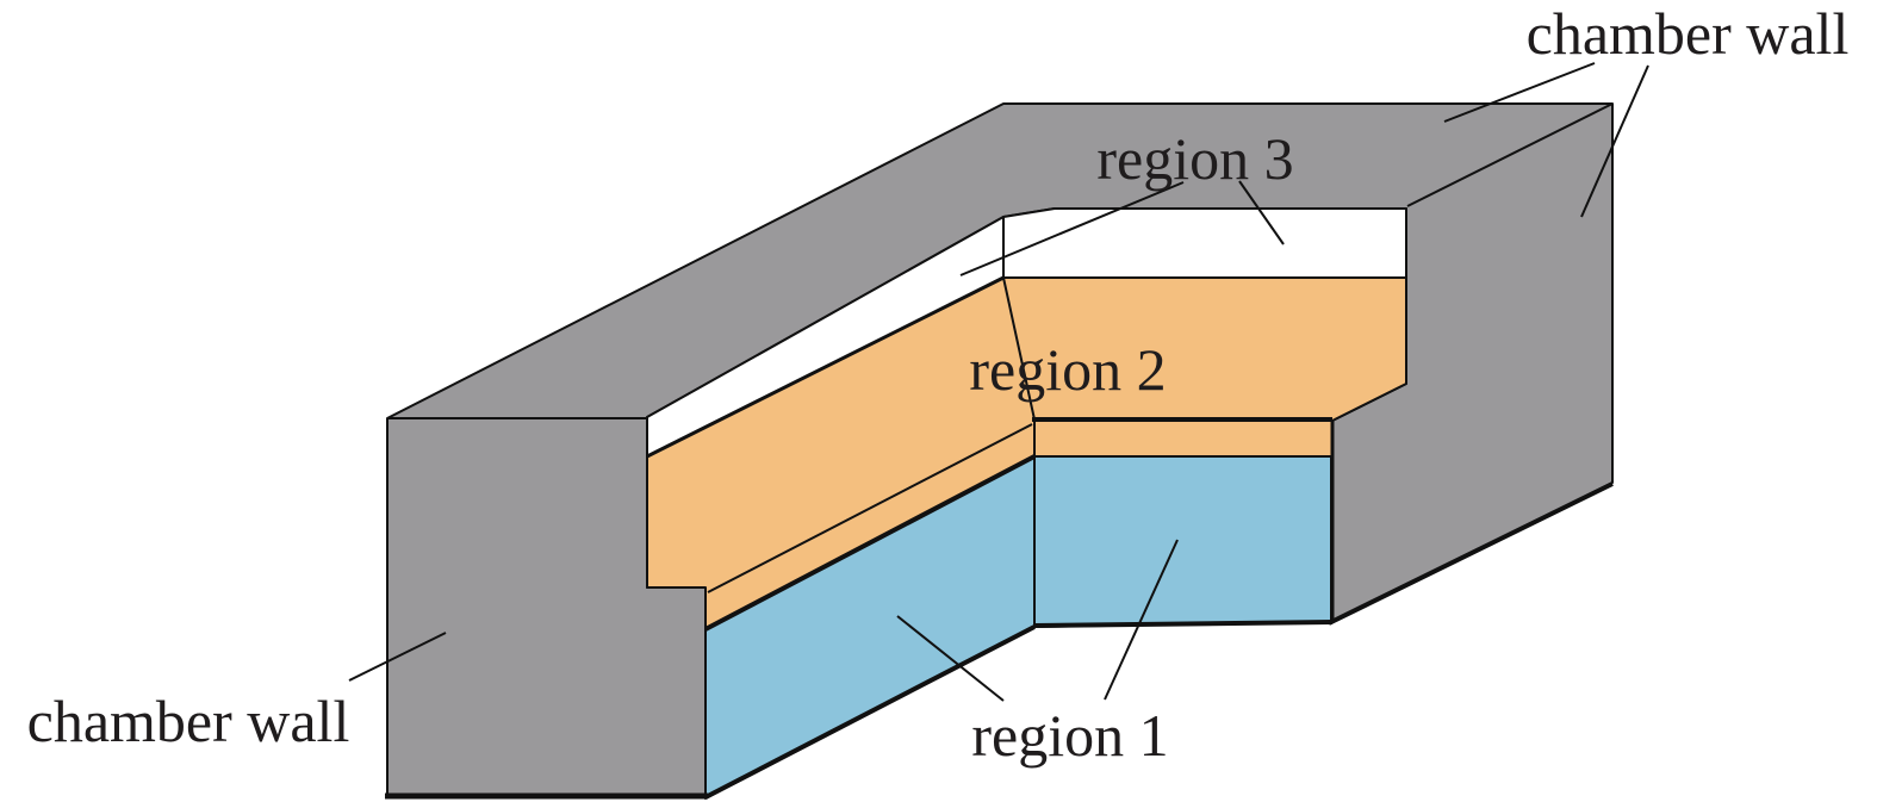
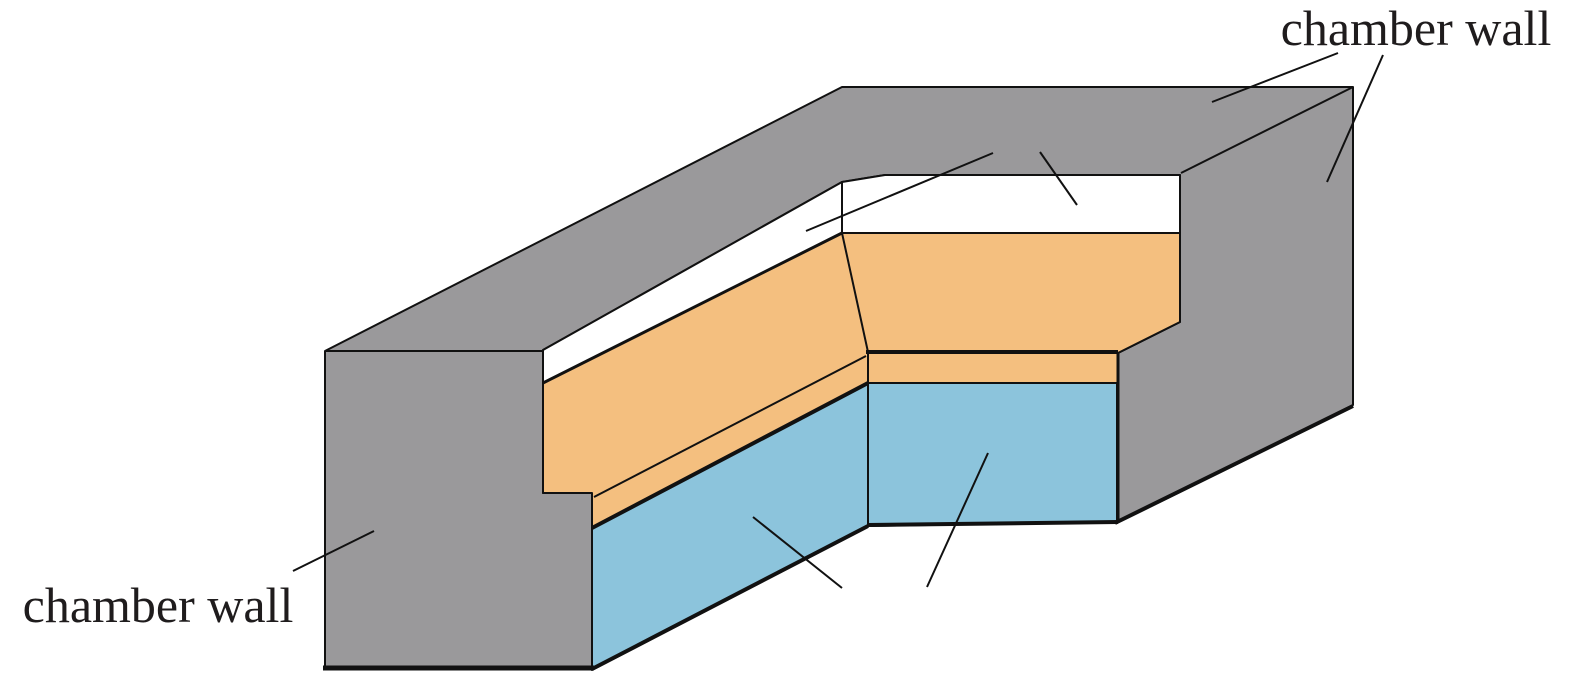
  chamber wall
- region 3
- region 2
- region 1
  chamber wall
